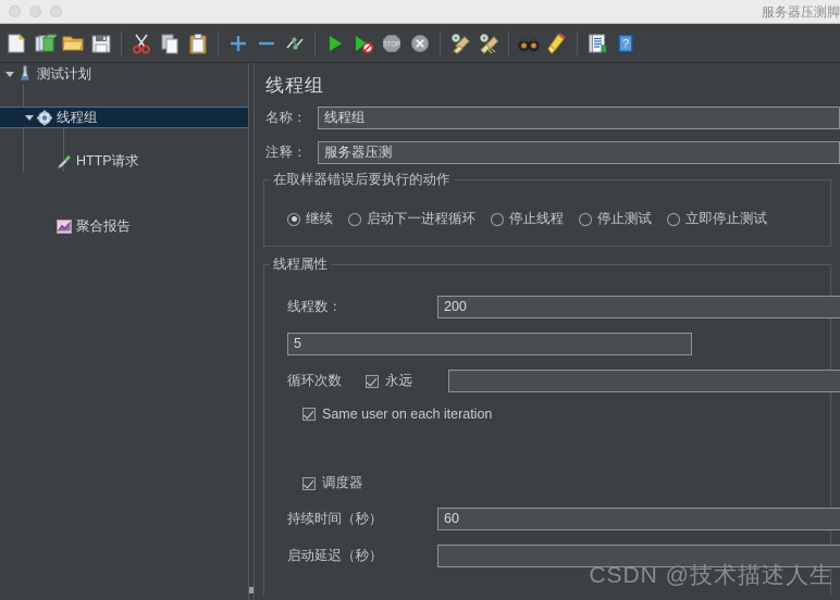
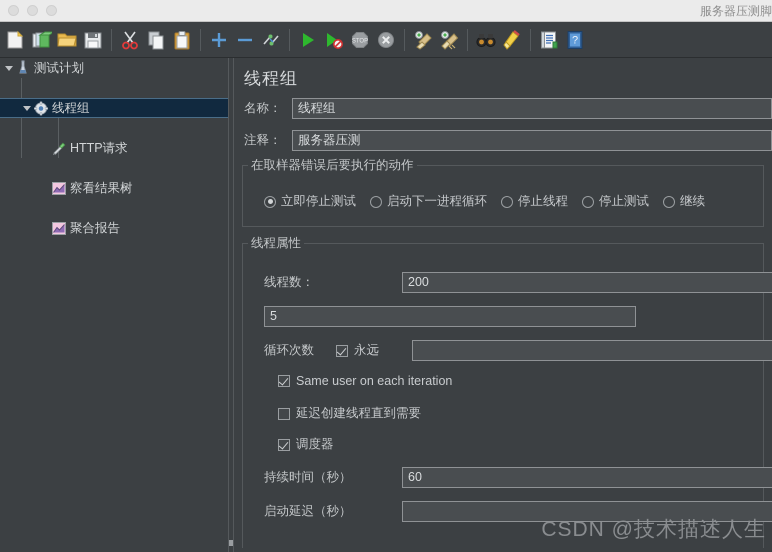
  服务器压测脚
  ?
  测试计划
  线程组
  HTTP请求
+ 察看结果树
  聚合报告
  线程组
  名称：
  线程组
  注释：
  服务器压测
  在取样器错误后要执行的动作
- 继续
+ 立即停止测试
  启动下一进程循环
  停止线程
  停止测试
- 立即停止测试
+ 继续
  线程属性
  线程数：
  200
  5
  循环次数
  永远
  Same user on each iteration
+ 延迟创建线程直到需要
  调度器
  持续时间（秒）
  60
  启动延迟（秒）
  CSDN @技术描述人生
